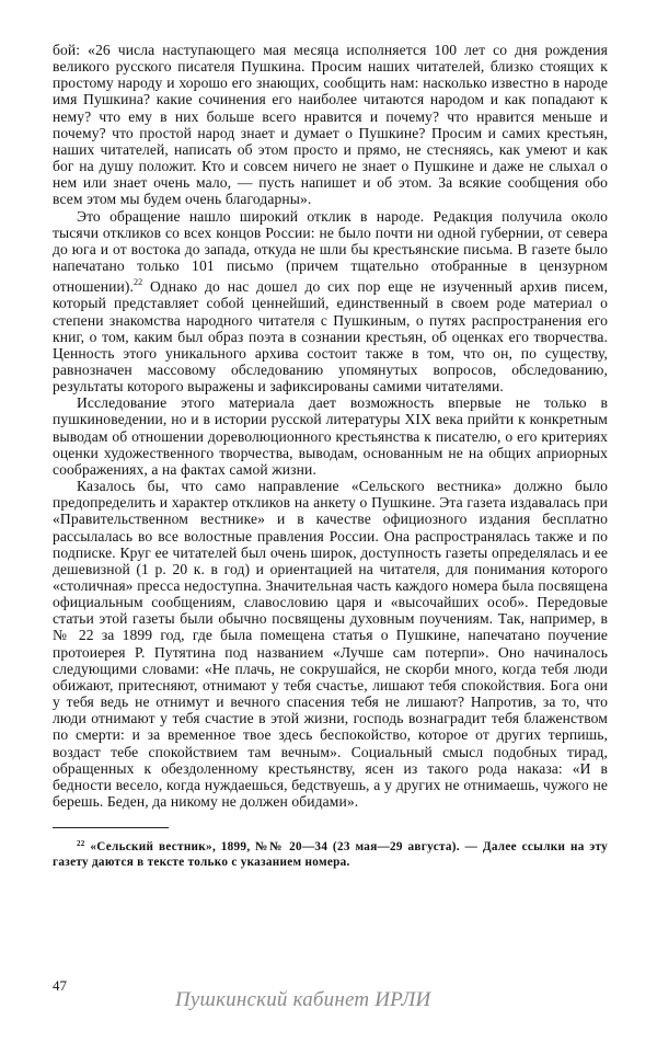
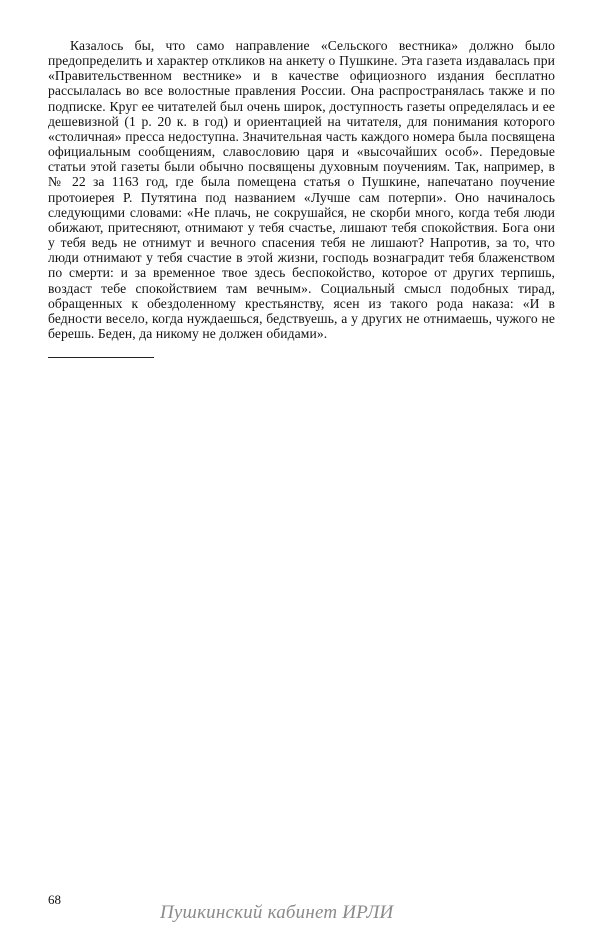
- бой: «26 числа наступающего мая месяца исполняется 100 лет со дня рождения великого русского писателя Пушкина. Просим наших читателей, близко стоящих к простому народу и хорошо его знающих, сообщить нам: насколько известно в народе имя Пушкина? какие сочинения его наиболее читаются народом и как попадают к нему? что ему в них больше всего нравится и почему? что нравится меньше и почему? что простой народ знает и думает о Пушкине? Просим и самих крестьян, наших читателей, написать об этом просто и прямо, не стесняясь, как умеют и как бог на душу положит. Кто и совсем ничего не знает о Пушкине и даже не слыхал о нем или знает очень мало, — пусть напишет и об этом. За всякие сообщения обо всем этом мы будем очень благодарны».
- Это обращение нашло широкий отклик в народе. Редакция получила около тысячи откликов со всех концов России: не было почти ни одной губернии, от севера до юга и от востока до запада, откуда не шли бы крестьянские письма. В газете было напечатано только 101 письмо (причем тщательно отобранные в цензурном отношении).22 Однако до нас дошел до сих пор еще не изученный архив писем, который представляет собой ценнейший, единственный в своем роде материал о степени знакомства народного читателя с Пушкиным, о путях распространения его книг, о том, каким был образ поэта в сознании крестьян, об оценках его творчества. Ценность этого уникального архива состоит также в том, что он, по существу, равнозначен массовому обследованию упомянутых вопросов, обследованию, результаты которого выражены и зафиксированы самими читателями.
- Исследование этого материала дает возможность впервые не только в пушкиноведении, но и в истории русской литературы XIX века прийти к конкретным выводам об отношении дореволюционного крестьянства к писателю, о его критериях оценки художественного творчества, выводам, основанным не на общих априорных соображениях, а на фактах самой жизни.
- Казалось бы, что само направление «Сельского вестника» должно было предопределить и характер откликов на анкету о Пушкине. Эта газета издавалась при «Правительственном вестнике» и в качестве официозного издания бесплатно рассылалась во все волостные правления России. Она распространялась также и по подписке. Круг ее читателей был очень широк, доступность газеты определялась и ее дешевизной (1 р. 20 к. в год) и ориентацией на читателя, для понимания которого «столичная» пресса недоступна. Значительная часть каждого номера была посвящена официальным сообщениям, славословию царя и «высочайших особ». Передовые статьи этой газеты были обычно посвящены духовным поучениям. Так, например, в № 22 за 1899 год, где была помещена статья о Пушкине, напечатано поучение протоиерея Р. Путятина под названием «Лучше сам потерпи». Оно начиналось следующими словами: «Не плачь, не сокрушайся, не скорби много, когда тебя люди обижают, притесняют, отнимают у тебя счастье, лишают тебя спокойствия. Бога они у тебя ведь не отнимут и вечного спасения тебя не лишают? Напротив, за то, что люди отнимают у тебя счастие в этой жизни, господь вознаградит тебя блаженством по смерти: и за временное твое здесь беспокойство, которое от других терпишь, воздаст тебе спокойствием там вечным». Социальный смысл подобных тирад, обращенных к обездоленному крестьянству, ясен из такого рода наказа: «И в бедности весело, когда нуждаешься, бедствуешь, а у других не отнимаешь, чужого не берешь. Беден, да никому не должен обидами».
+ Казалось бы, что само направление «Сельского вестника» должно было предопределить и характер откликов на анкету о Пушкине. Эта газета издавалась при «Правительственном вестнике» и в качестве официозного издания бесплатно рассылалась во все волостные правления России. Она распространялась также и по подписке. Круг ее читателей был очень широк, доступность газеты определялась и ее дешевизной (1 р. 20 к. в год) и ориентацией на читателя, для понимания которого «столичная» пресса недоступна. Значительная часть каждого номера была посвящена официальным сообщениям, славословию царя и «высочайших особ». Передовые статьи этой газеты были обычно посвящены духовным поучениям. Так, например, в № 22 за 1163 год, где была помещена статья о Пушкине, напечатано поучение протоиерея Р. Путятина под названием «Лучше сам потерпи». Оно начиналось следующими словами: «Не плачь, не сокрушайся, не скорби много, когда тебя люди обижают, притесняют, отнимают у тебя счастье, лишают тебя спокойствия. Бога они у тебя ведь не отнимут и вечного спасения тебя не лишают? Напротив, за то, что люди отнимают у тебя счастие в этой жизни, господь вознаградит тебя блаженством по смерти: и за временное твое здесь беспокойство, которое от других терпишь, воздаст тебе спокойствием там вечным». Социальный смысл подобных тирад, обращенных к обездоленному крестьянству, ясен из такого рода наказа: «И в бедности весело, когда нуждаешься, бедствуешь, а у других не отнимаешь, чужого не берешь. Беден, да никому не должен обидами».
- 22 «Сельский вестник», 1899, №№ 20—34 (23 мая—29 августа). — Далее ссылки на эту газету даются в тексте только с указанием номера.
- 47
+ 68
  Пушкинский кабинет ИРЛИ
